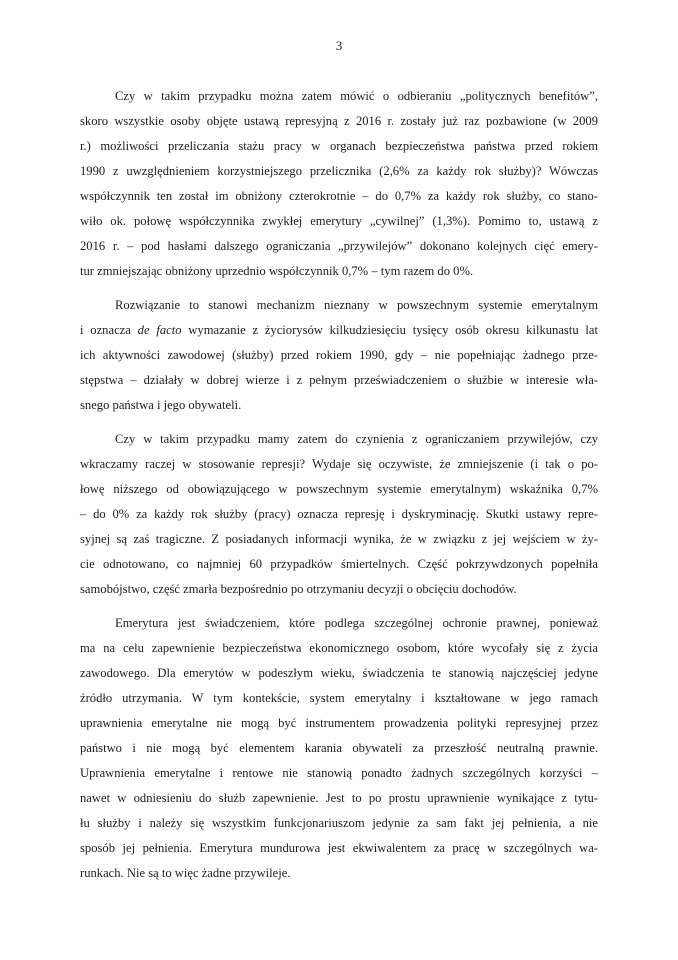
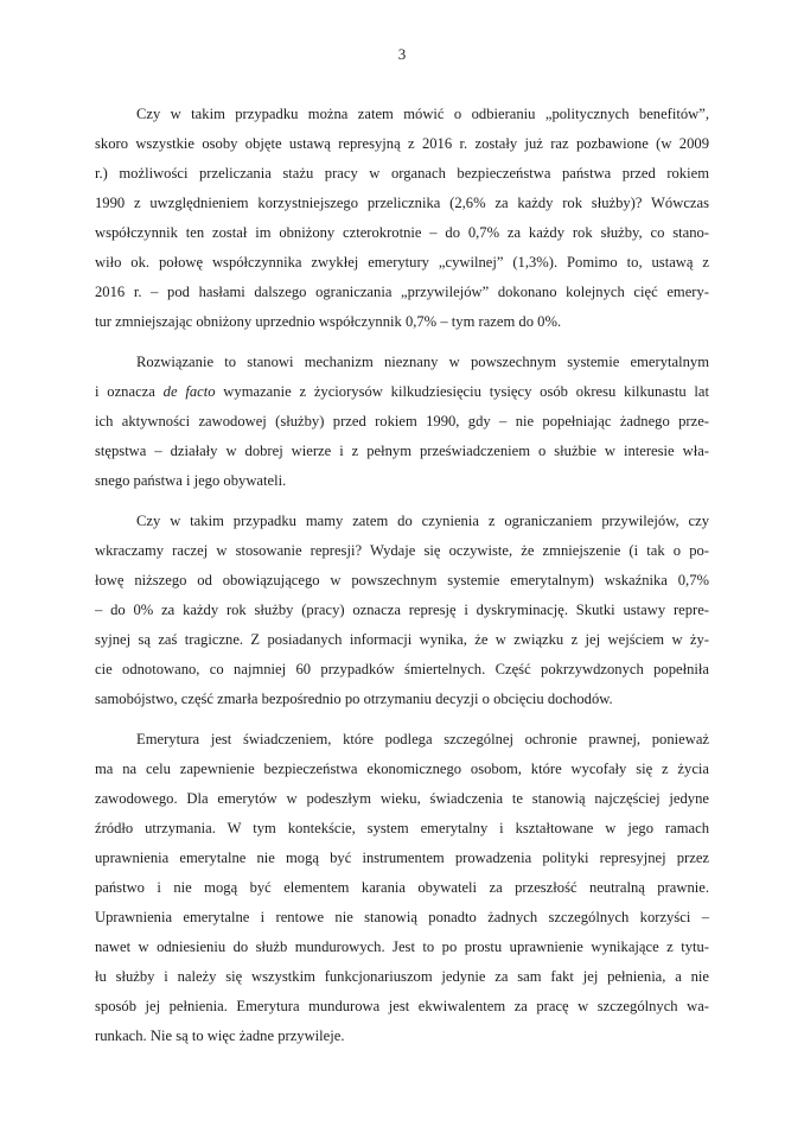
  3
  Czy w takim przypadku można zatem mówić o odbieraniu „politycznych benefitów”,
  skoro wszystkie osoby objęte ustawą represyjną z 2016 r. zostały już raz pozbawione (w 2009
  r.) możliwości przeliczania stażu pracy w organach bezpieczeństwa państwa przed rokiem
  1990 z uwzględnieniem korzystniejszego przelicznika (2,6% za każdy rok służby)? Wówczas
  współczynnik ten został im obniżony czterokrotnie – do 0,7% za każdy rok służby, co stano-
  wiło ok. połowę współczynnika zwykłej emerytury „cywilnej” (1,3%). Pomimo to, ustawą z
  2016 r. – pod hasłami dalszego ograniczania „przywilejów” dokonano kolejnych cięć emery-
  tur zmniejszając obniżony uprzednio współczynnik 0,7% – tym razem do 0%.
  Rozwiązanie to stanowi mechanizm nieznany w powszechnym systemie emerytalnym
  i oznacza de facto wymazanie z życiorysów kilkudziesięciu tysięcy osób okresu kilkunastu lat
  ich aktywności zawodowej (służby) przed rokiem 1990, gdy – nie popełniając żadnego prze-
  stępstwa – działały w dobrej wierze i z pełnym przeświadczeniem o służbie w interesie wła-
  snego państwa i jego obywateli.
  Czy w takim przypadku mamy zatem do czynienia z ograniczaniem przywilejów, czy
  wkraczamy raczej w stosowanie represji? Wydaje się oczywiste, że zmniejszenie (i tak o po-
  łowę niższego od obowiązującego w powszechnym systemie emerytalnym) wskaźnika 0,7%
  – do 0% za każdy rok służby (pracy) oznacza represję i dyskryminację. Skutki ustawy repre-
  syjnej są zaś tragiczne. Z posiadanych informacji wynika, że w związku z jej wejściem w ży-
  cie odnotowano, co najmniej 60 przypadków śmiertelnych. Część pokrzywdzonych popełniła
  samobójstwo, część zmarła bezpośrednio po otrzymaniu decyzji o obcięciu dochodów.
  Emerytura jest świadczeniem, które podlega szczególnej ochronie prawnej, ponieważ
  ma na celu zapewnienie bezpieczeństwa ekonomicznego osobom, które wycofały się z życia
  zawodowego. Dla emerytów w podeszłym wieku, świadczenia te stanowią najczęściej jedyne
  źródło utrzymania. W tym kontekście, system emerytalny i kształtowane w jego ramach
  uprawnienia emerytalne nie mogą być instrumentem prowadzenia polityki represyjnej przez
  państwo i nie mogą być elementem karania obywateli za przeszłość neutralną prawnie.
  Uprawnienia emerytalne i rentowe nie stanowią ponadto żadnych szczególnych korzyści –
- nawet w odniesieniu do służb zapewnienie. Jest to po prostu uprawnienie wynikające z tytu-
+ nawet w odniesieniu do służb mundurowych. Jest to po prostu uprawnienie wynikające z tytu-
  łu służby i należy się wszystkim funkcjonariuszom jedynie za sam fakt jej pełnienia, a nie
  sposób jej pełnienia. Emerytura mundurowa jest ekwiwalentem za pracę w szczególnych wa-
  runkach. Nie są to więc żadne przywileje.
